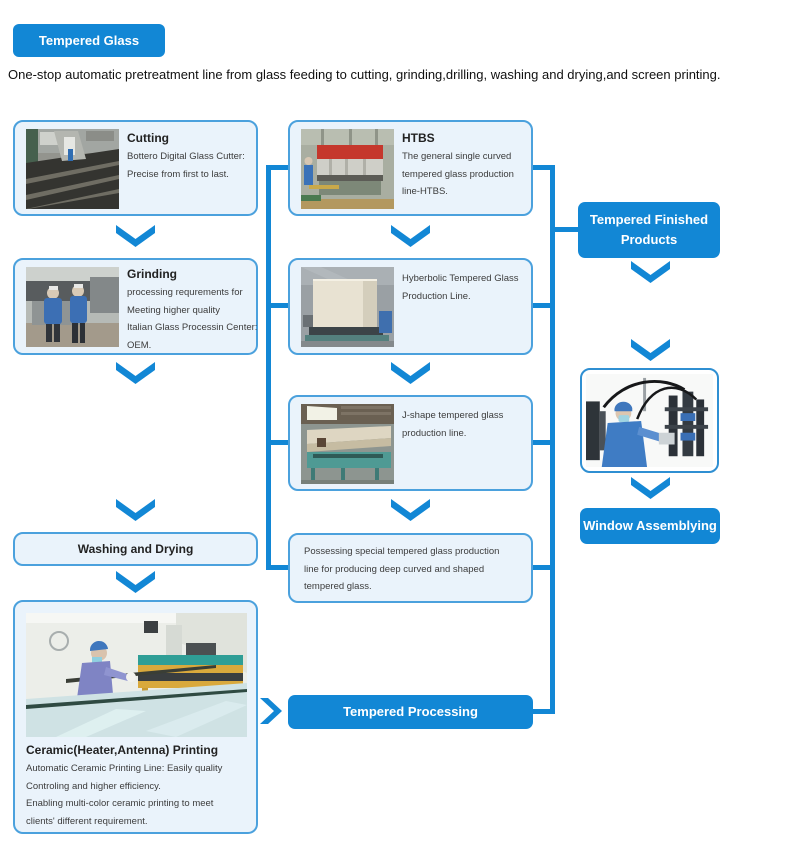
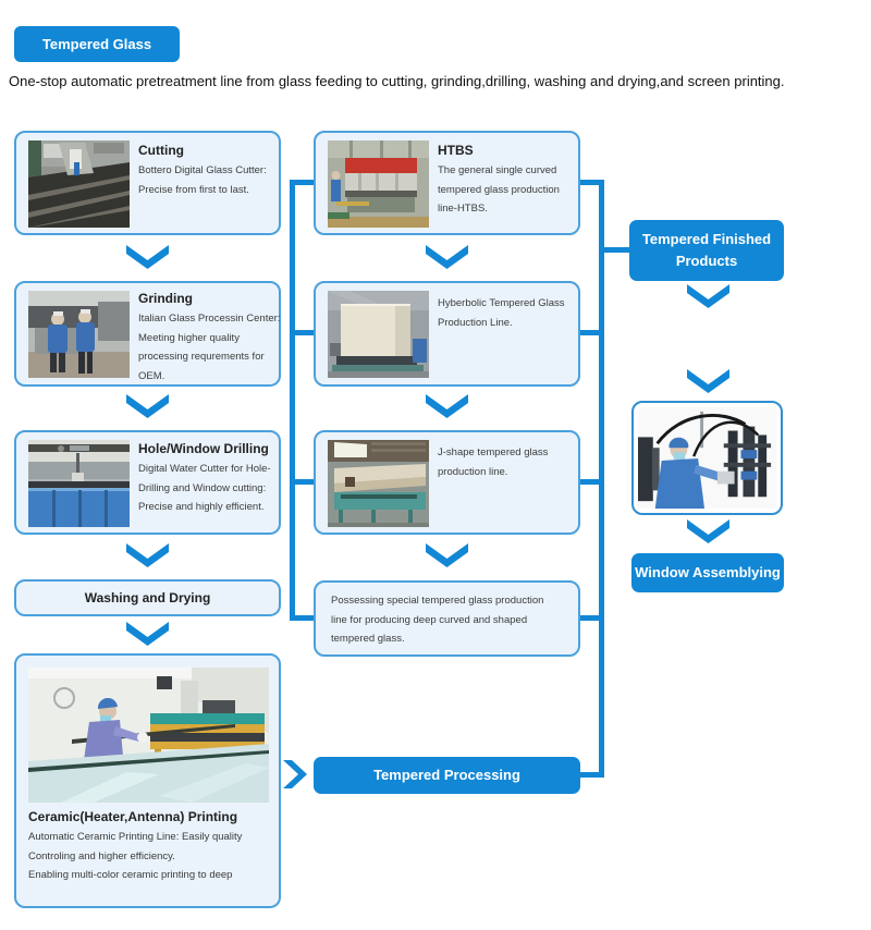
  Tempered Glass
  One-stop automatic pretreatment line from glass feeding to cutting, grinding,drilling, washing and drying,and screen printing.
  Cutting
  Bottero Digital Glass Cutter:
  Precise from first to last.
  Grinding
- processing requrements for
+ Italian Glass Processin Center:
  Meeting higher quality
- Italian Glass Processin Center:
+ processing requrements for
  OEM.
+ Hole/Window Drilling
+ Digital Water Cutter for Hole-
+ Drilling and Window cutting:
+ Precise and highly efficient.
  Washing and Drying
  Ceramic(Heater,Antenna) Printing
  Automatic Ceramic Printing Line: Easily quality
  Controling and higher efficiency.
- Enabling multi-color ceramic printing to meet
+ Enabling multi-color ceramic printing to deep
- clients' different requirement.
  HTBS
  The general single curved
  tempered glass production
  line-HTBS.
  Hyberbolic Tempered Glass
  Production Line.
  J-shape tempered glass
  production line.
  Possessing special tempered glass production
  line for producing deep curved and shaped
  tempered glass.
  Tempered Processing
  Tempered Finished
  Products
  Window Assemblying
